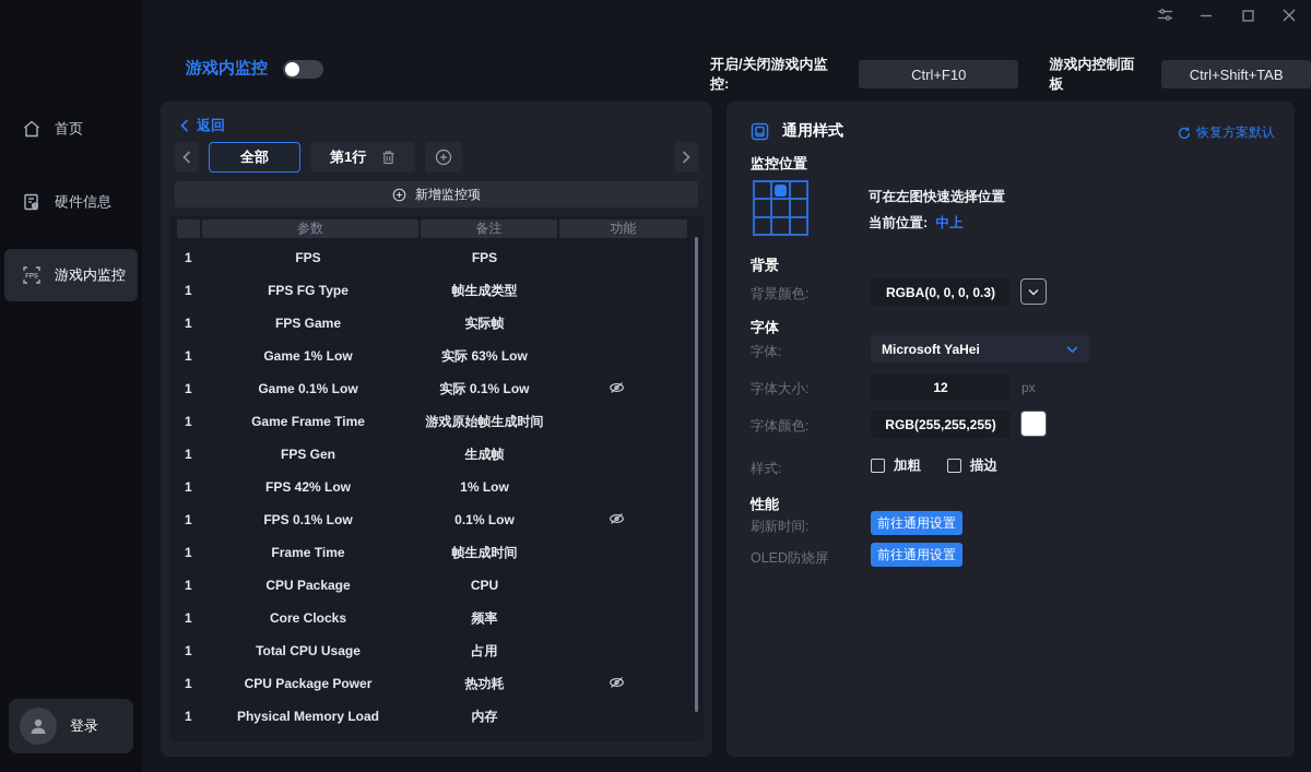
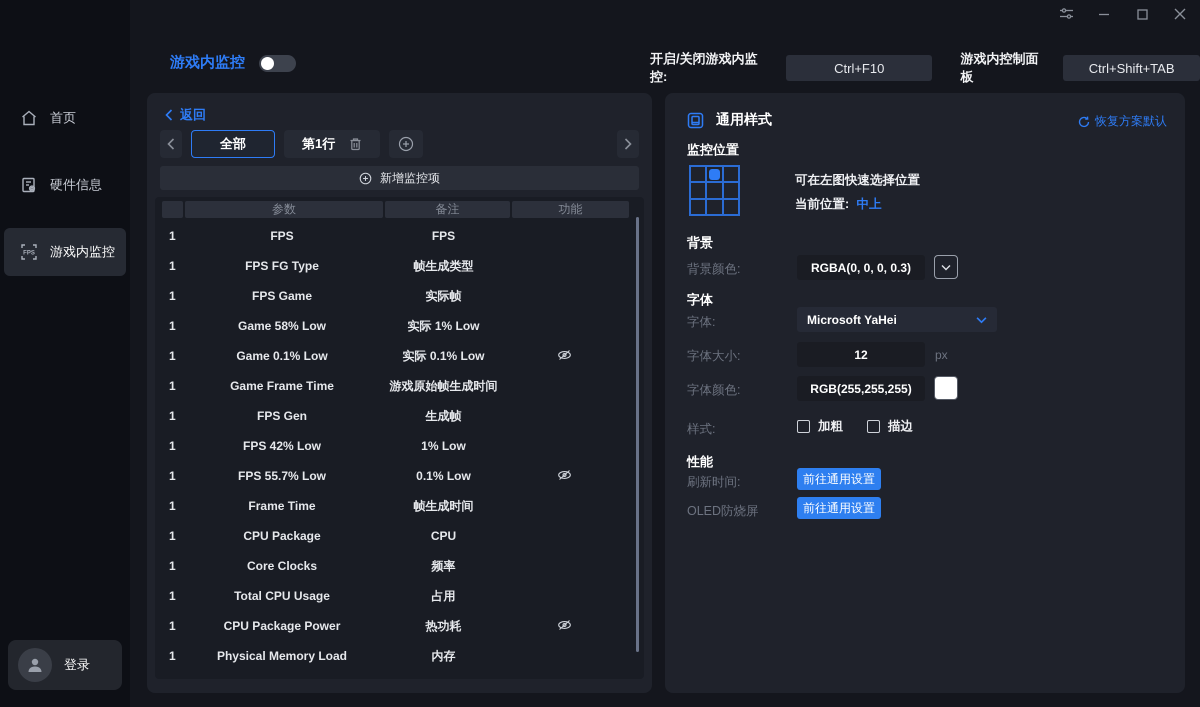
  首页
  硬件信息
  游戏内监控
  登录
  游戏内监控
  开启/关闭游戏内监控:
  Ctrl+F10
  游戏内控制面板
  Ctrl+Shift+TAB
  返回
  全部
  第1行
  新增监控项
  参数
  备注
  功能
  1
  FPS
  FPS
  1
  FPS FG Type
  帧生成类型
  1
  FPS Game
  实际帧
  1
- Game 1% Low
+ Game 58% Low
- 实际 63% Low
+ 实际 1% Low
  1
  Game 0.1% Low
  实际 0.1% Low
  1
  Game Frame Time
  游戏原始帧生成时间
  1
  FPS Gen
  生成帧
  1
  FPS 42% Low
  1% Low
  1
- FPS 0.1% Low
+ FPS 55.7% Low
  0.1% Low
  1
  Frame Time
  帧生成时间
  1
  CPU Package
  CPU
  1
  Core Clocks
  频率
  1
  Total CPU Usage
  占用
  1
  CPU Package Power
  热功耗
  1
  Physical Memory Load
  内存
  通用样式
  恢复方案默认
  监控位置
  可在左图快速选择位置
  当前位置: 中上
  背景
  背景颜色:
  RGBA(0, 0, 0, 0.3)
  字体
  字体:
  Microsoft YaHei
  字体大小:
  12
  px
  字体颜色:
  RGB(255,255,255)
  样式:
  加粗
  描边
  性能
  刷新时间:
  前往通用设置
  OLED防烧屏
  前往通用设置
